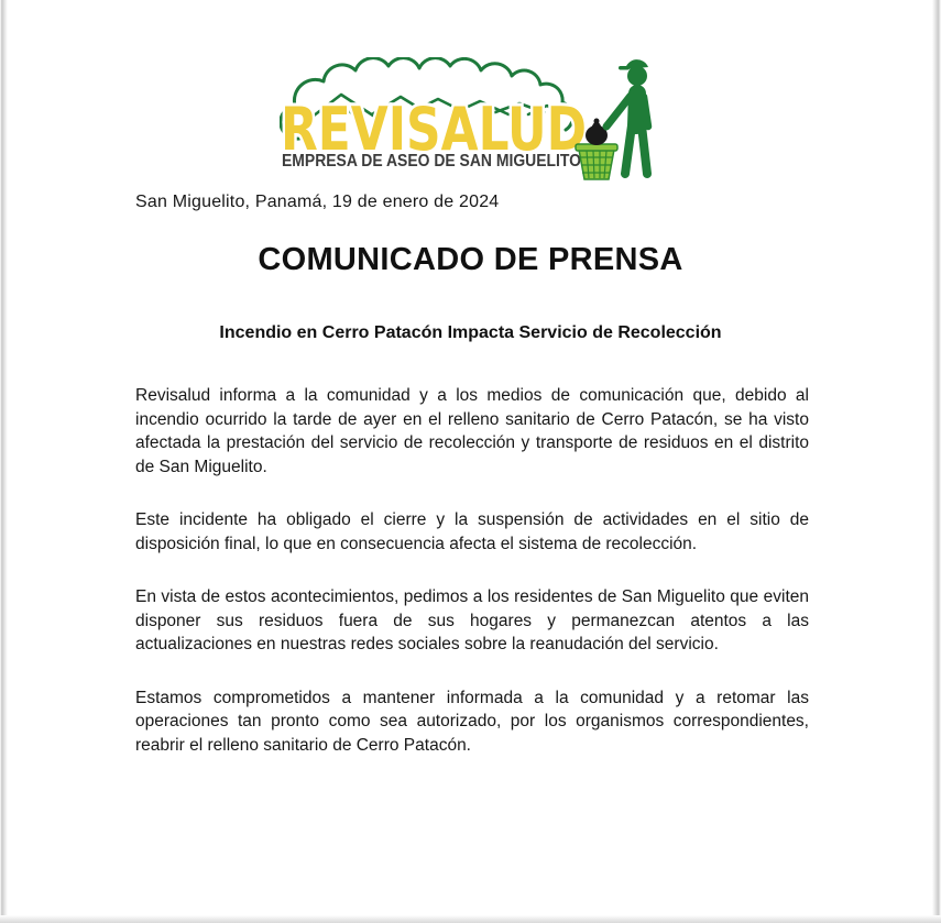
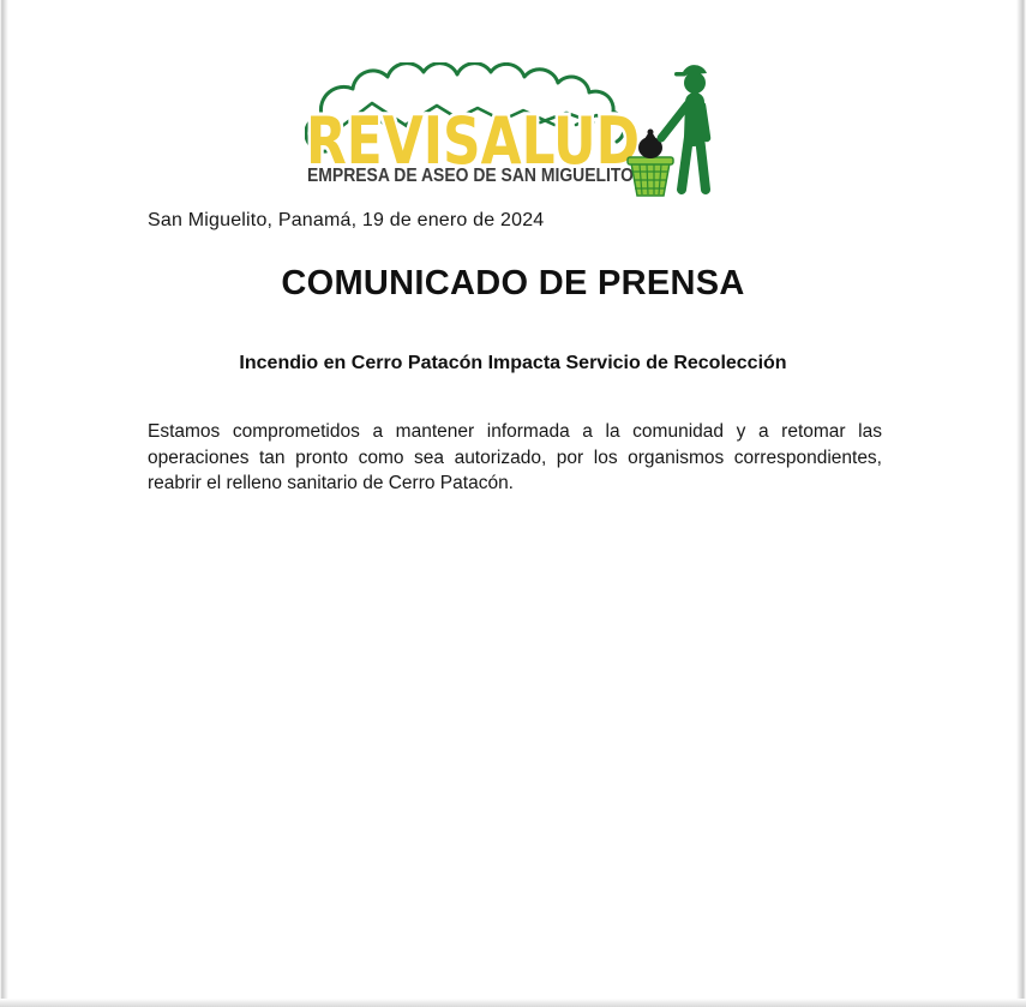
  REVISALUD
  EMPRESA DE ASEO DE SAN MIGUELITO
  San Miguelito, Panamá, 19 de enero de 2024
  COMUNICADO DE PRENSA
  Incendio en Cerro Patacón Impacta Servicio de Recolección
- Revisalud informa a la comunidad y a los medios de comunicación que, debido al incendio ocurrido la tarde de ayer en el relleno sanitario de Cerro Patacón, se ha visto afectada la prestación del servicio de recolección y transporte de residuos en el distrito de San Miguelito.
- Este incidente ha obligado el cierre y la suspensión de actividades en el sitio de disposición final, lo que en consecuencia afecta el sistema de recolección.
- En vista de estos acontecimientos, pedimos a los residentes de San Miguelito que eviten disponer sus residuos fuera de sus hogares y permanezcan atentos a las actualizaciones en nuestras redes sociales sobre la reanudación del servicio.
  Estamos comprometidos a mantener informada a la comunidad y a retomar las operaciones tan pronto como sea autorizado, por los organismos correspondientes, reabrir el relleno sanitario de Cerro Patacón.
